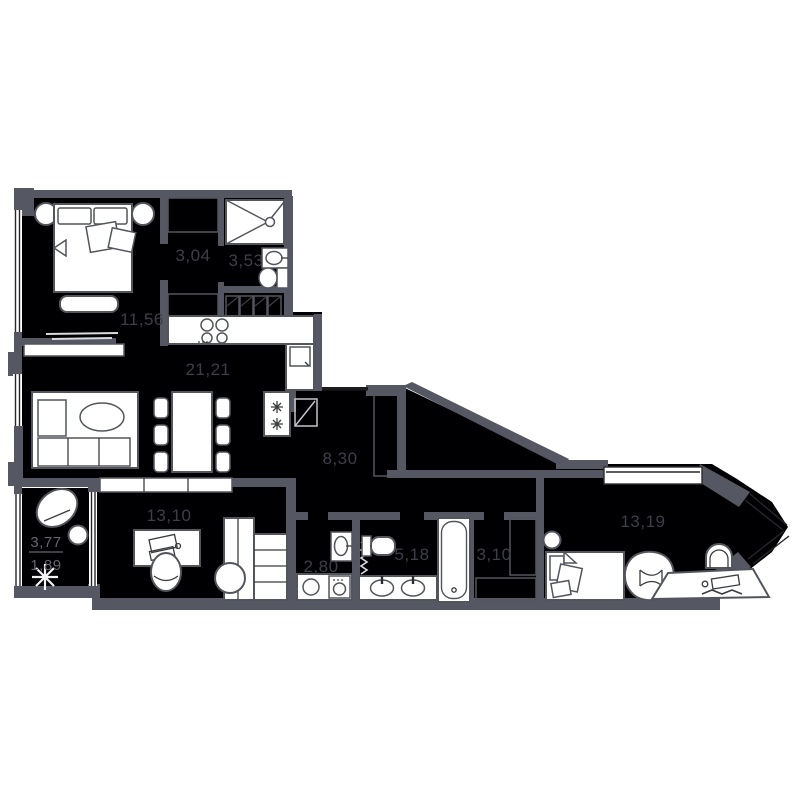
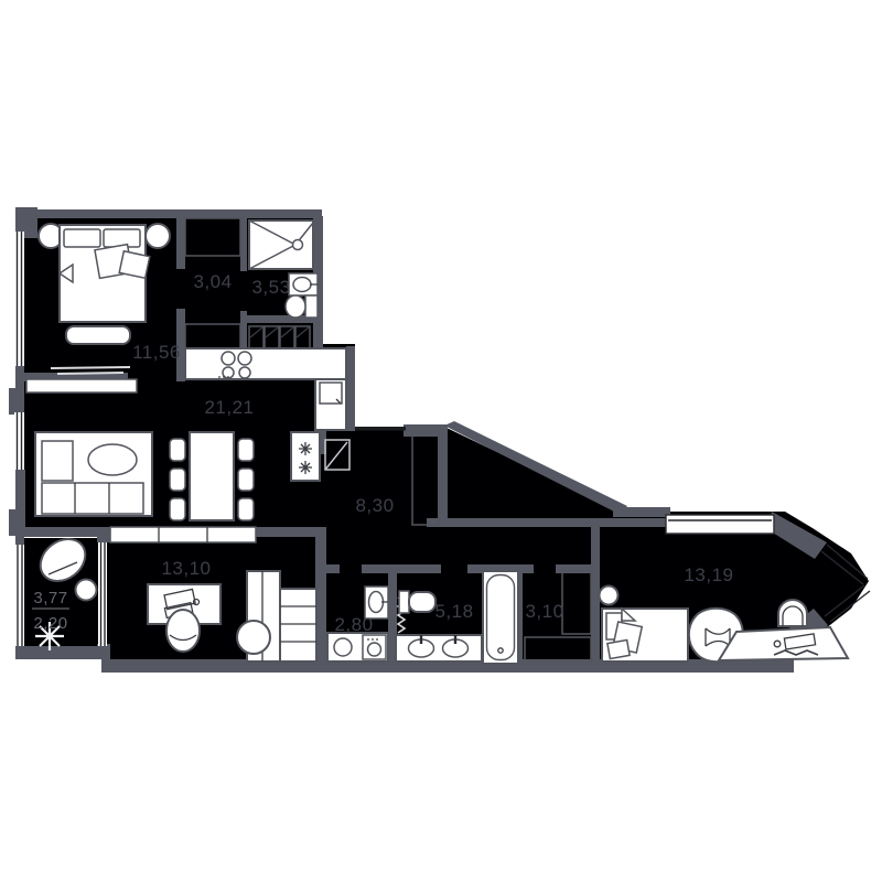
  11,56
  3,04
  3,53
  21,21
  8,30
  13,10
  3,77
- 1,89
+ 2,20
  2,80
  5,18
  3,10
  13,19
